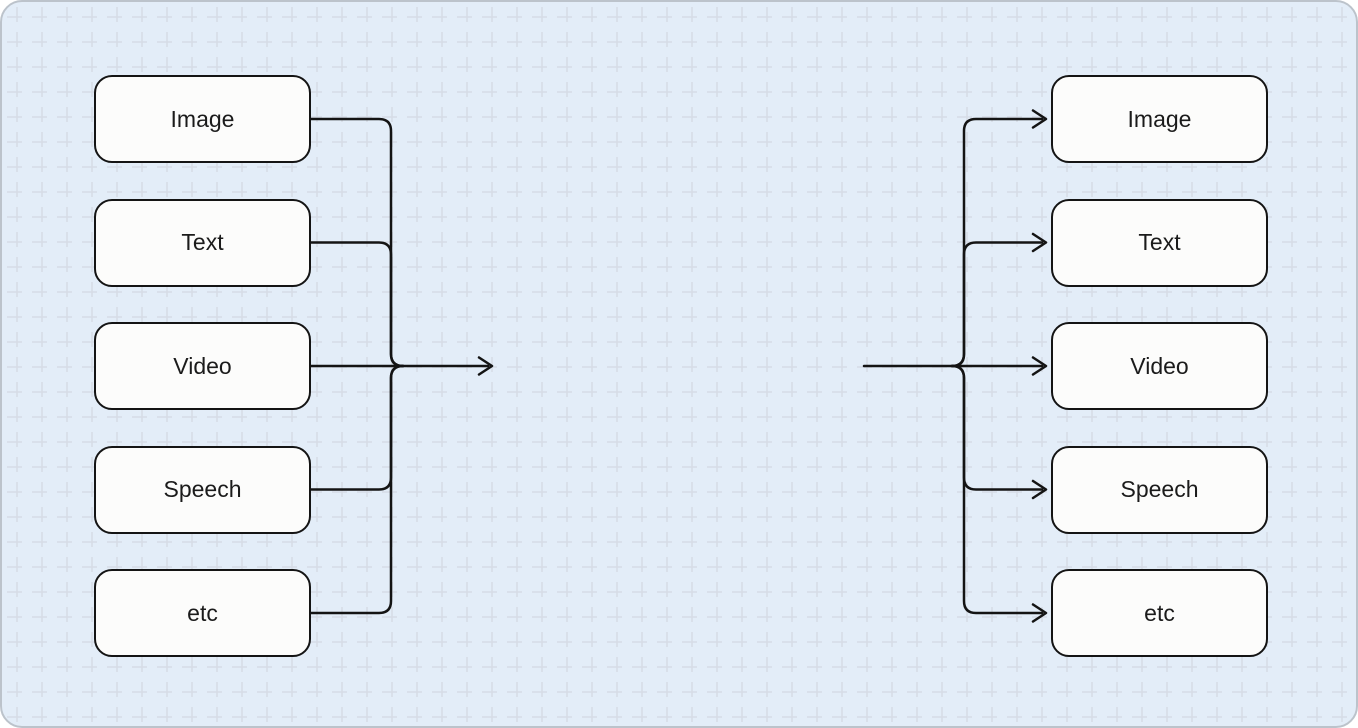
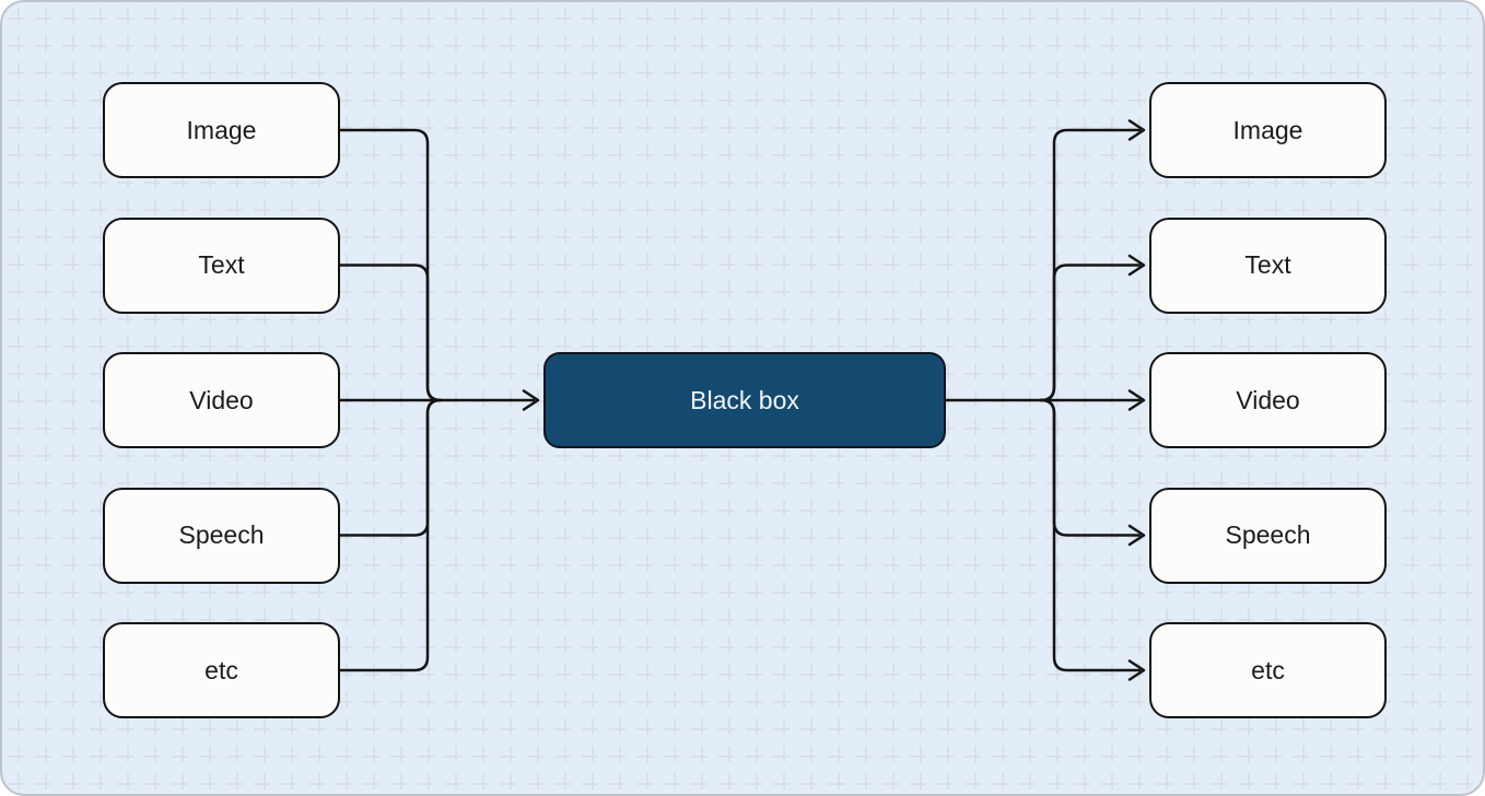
  Image
  Text
  Video
  Speech
  etc
+ Black box
  Image
  Text
  Video
  Speech
  etc
